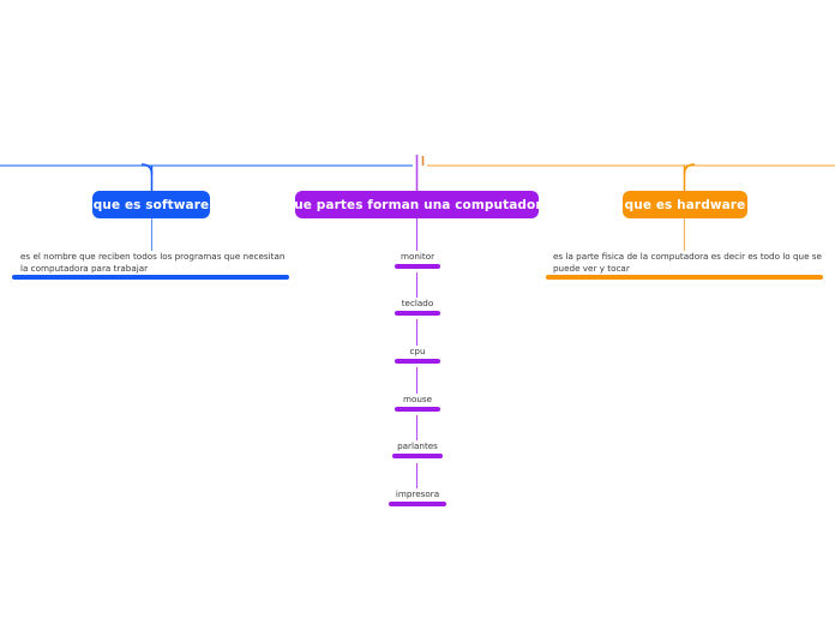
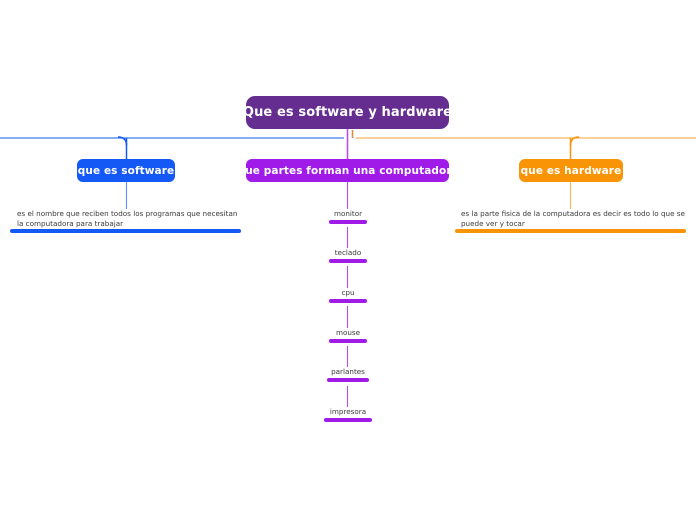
+ Que es software y hardware
  que es software
  Que partes forman una computadora
  que es hardware
  es el nombre que reciben todos los programas que necesitan la computadora para trabajar
  es la parte fisica de la computadora es decir es todo lo que se puede ver y tocar
  monitor
  teclado
  cpu
  mouse
  parlantes
  impresora
